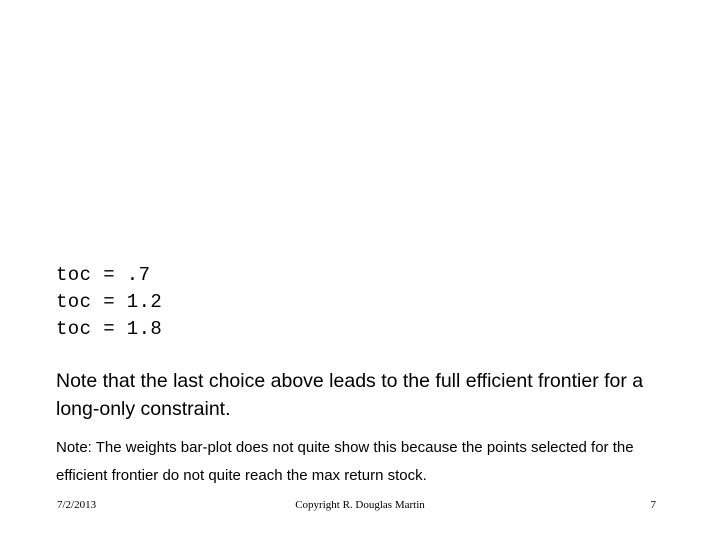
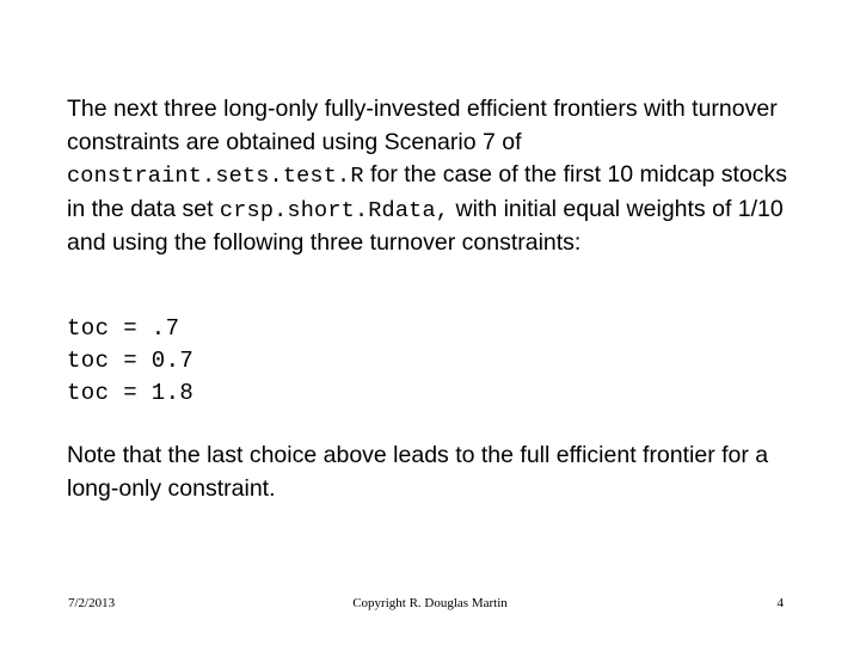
+ The next three long-only fully-invested efficient frontiers with turnover constraints are obtained using Scenario 7 of constraint.sets.test.R for the case of the first 10 midcap stocks in the data set crsp.short.Rdata, with initial equal weights of 1/10 and using the following three turnover constraints:
  toc = .7
- toc = 1.2
+ toc = 0.7
  toc = 1.8
  Note that the last choice above leads to the full efficient frontier for a long-only constraint.
- Note: The weights bar-plot does not quite show this because the points selected for the efficient frontier do not quite reach the max return stock.
  7/2/2013
  Copyright R. Douglas Martin
- 7
+ 4
